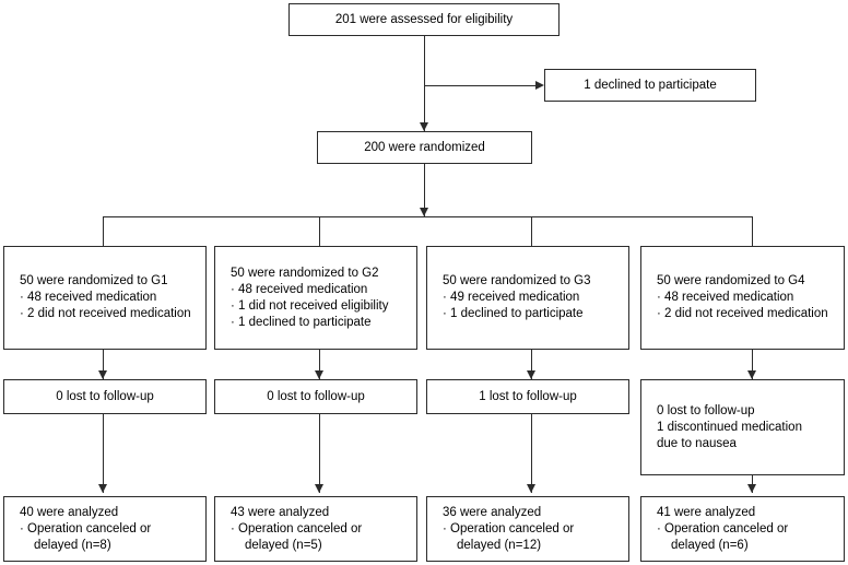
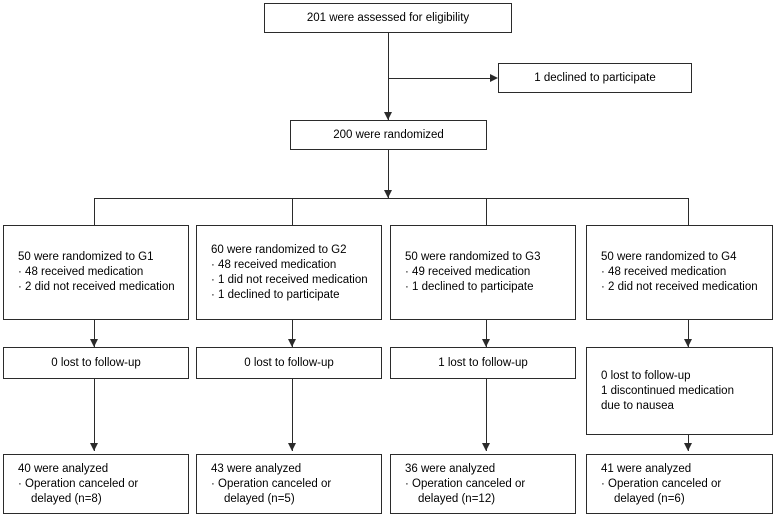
  201 were assessed for eligibility
  1 declined to participate
  200 were randomized
  50 were randomized to G1
  · 48 received medication
  · 2 did not received medication
- 50 were randomized to G2
+ 60 were randomized to G2
  · 48 received medication
- · 1 did not received eligibility
+ · 1 did not received medication
  · 1 declined to participate
  50 were randomized to G3
  · 49 received medication
  · 1 declined to participate
  50 were randomized to G4
  · 48 received medication
  · 2 did not received medication
  0 lost to follow-up
  0 lost to follow-up
  1 lost to follow-up
  0 lost to follow-up
  1 discontinued medication
  due to nausea
  40 were analyzed
  · Operation canceled or
  delayed (n=8)
  43 were analyzed
  · Operation canceled or
  delayed (n=5)
  36 were analyzed
  · Operation canceled or
  delayed (n=12)
  41 were analyzed
  · Operation canceled or
  delayed (n=6)
